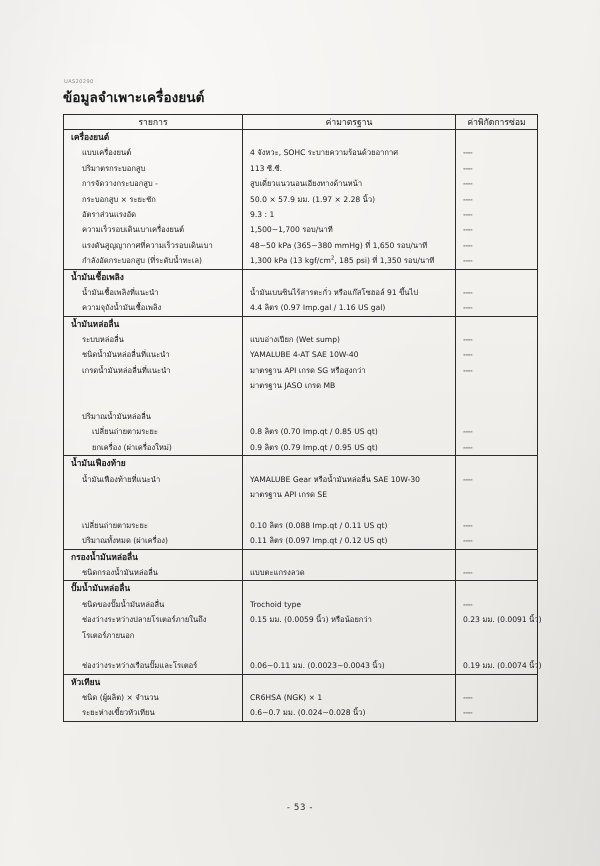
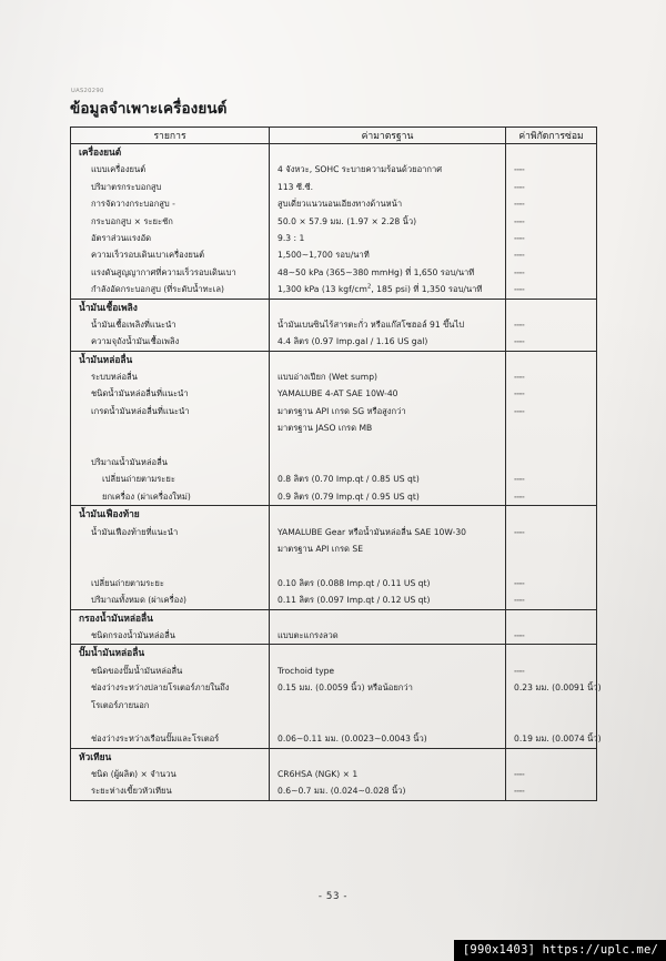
+ [990x1403] https://uplc.me/
